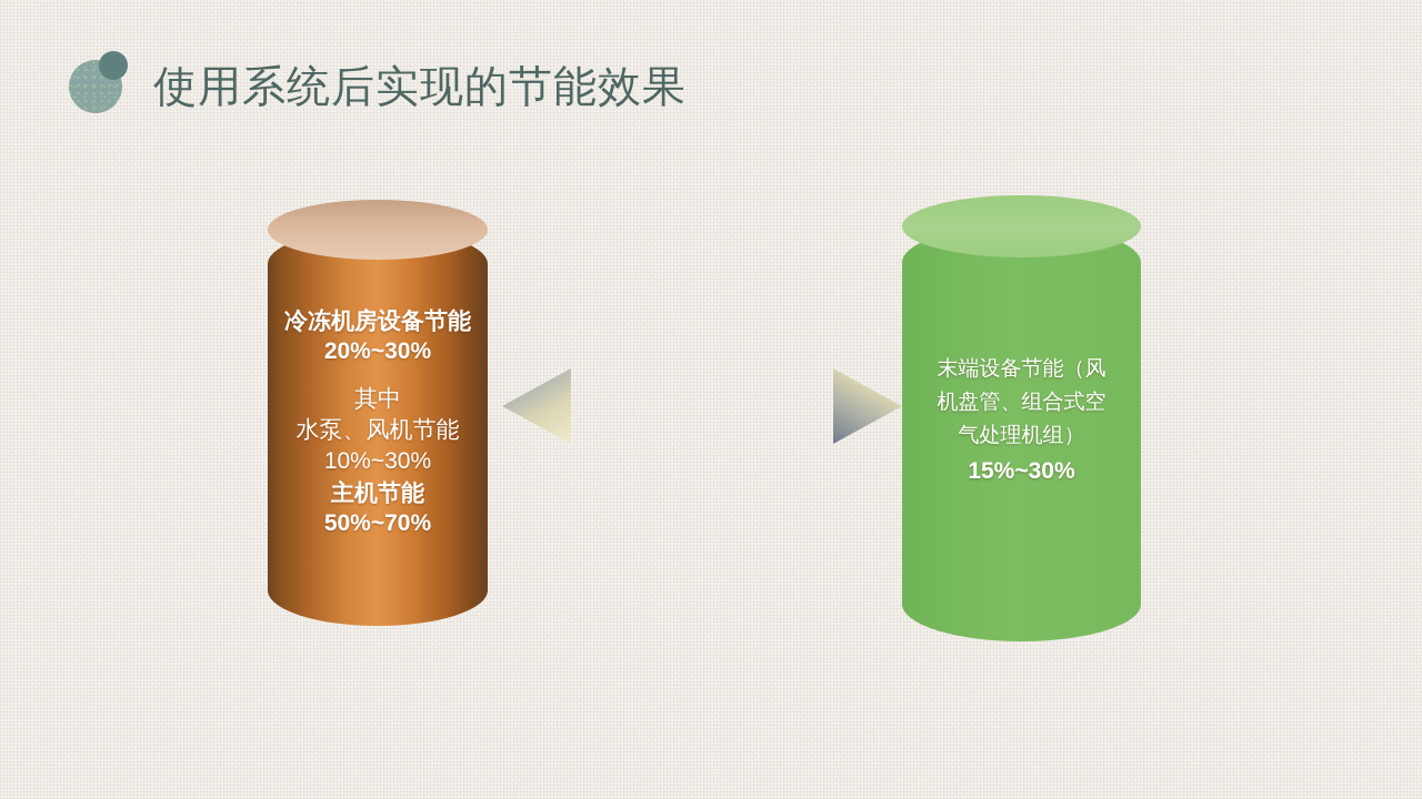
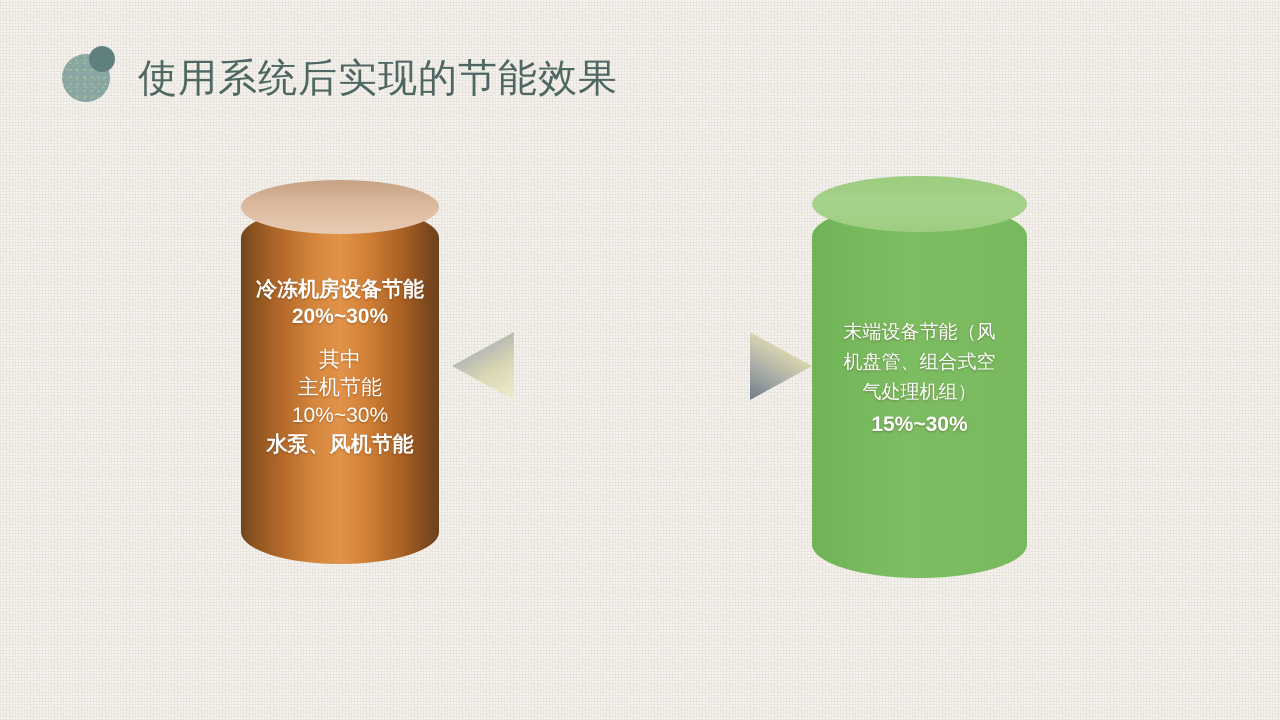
  使用系统后实现的节能效果
  冷冻机房设备节能
  20%~30%
  其中
- 水泵、风机节能
+ 主机节能
  10%~30%
- 主机节能
+ 水泵、风机节能
- 50%~70%
  末端设备节能（风
  机盘管、组合式空
  气处理机组）
  15%~30%
